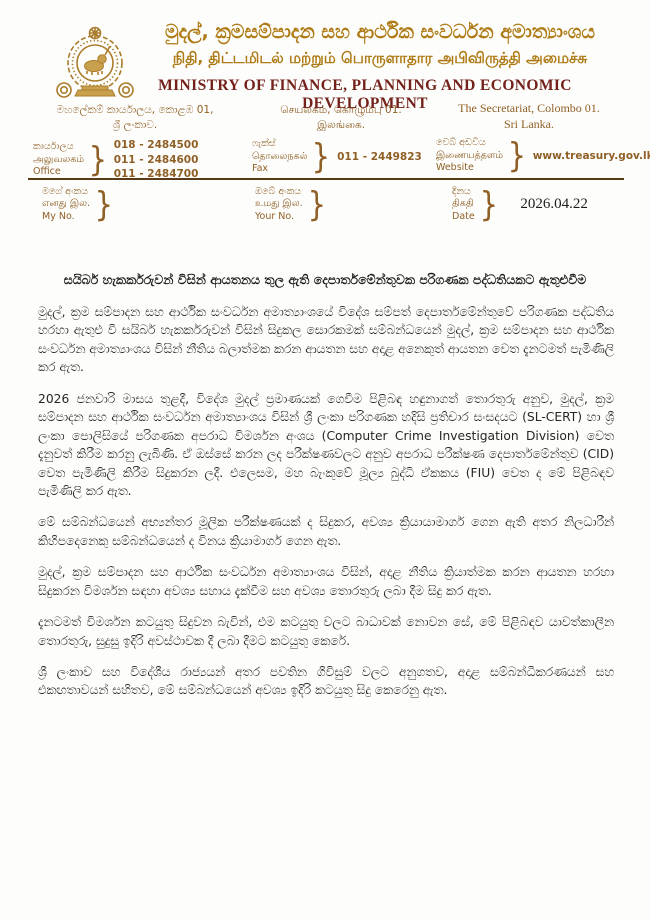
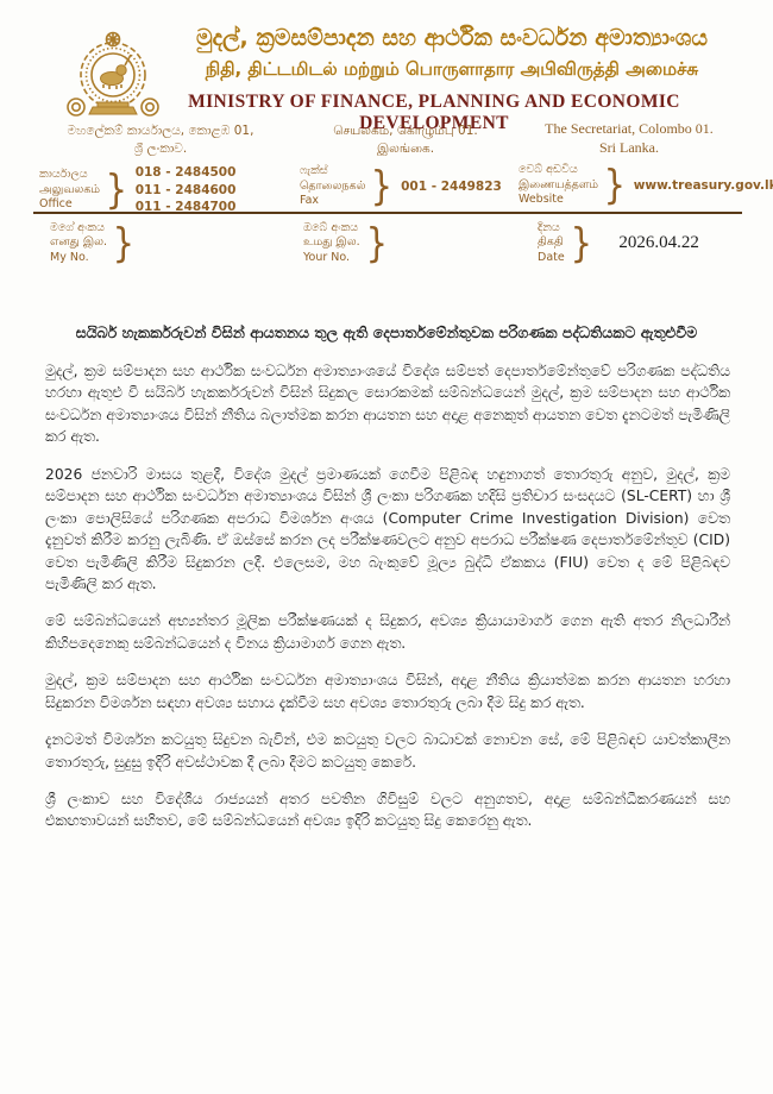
  මුදල්, ක්‍රමසම්පාදන සහ ආර්ථික සංවර්ධන අමාත්‍යාංශය
  நிதி, திட்டமிடல் மற்றும் பொருளாதார அபிவிருத்தி அமைச்சு
  MINISTRY OF FINANCE, PLANNING AND ECONOMIC DEVELOPMENT
  මහලේකම් කාර්යාලය, කොළඹ 01,
  ශ්‍රී ලංකාව.
  කාර්යාලය
  அலுவலகம்
  Office
  }
  018 - 2484500
  011 - 2484600
  011 - 2484700
  செயலகம், கொழும்பு 01.
  இலங்கை.
  ෆැක්ස්
  தொலைநகல்
  Fax
  }
- 011 - 2449823
+ 001 - 2449823
  The Secretariat, Colombo 01.
  Sri Lanka.
  වෙබ් අඩවිය
  இணையத்தளம்
  Website
  }
  www.treasury.gov.l
  මගේ අංකය
  எனது இல.
  My No.
  }
  ඔබේ අංකය
  உமது இல.
  Your No.
  }
  දිනය
  திகதி
  Date
  }
  2026.04.22
  සයිබර් හැකර්කරුවන් විසින් ආයතනය තුල ඇති දෙපාර්තමේන්තුවක පරිගණක පද්ධතියකට ඇතුළුවීම
  මුදල්, ක්‍රම සම්පාදන සහ ආර්ථික සංවර්ධන අමාත්‍යාංශයේ විදේශ සම්පත් දෙපාර්තමේන්තුවේ පරිගණක පද්ධතිය හරහා ඇතුළු වී සයිබර් හැකර්කරුවන් විසින් සිදුකල සොරකමක් සම්බන්ධයෙන් මුදල්, ක්‍රම සම්පාදන සහ ආර්ථික සංවර්ධන අමාත්‍යාංශය විසින් නීතිය බලාත්මක කරන ආයතන සහ අදාළ අනෙකුත් ආයතන වෙත දැනටමත් පැමිණිලි කර ඇත.
  2026 ජනවාරි මාසය තුළදී, විදේශ මුදල් ප්‍රමාණයක් ගෙවීම පිළිබඳ හඳුනාගත් තොරතුරු අනුව, මුදල්, ක්‍රම සම්පාදන සහ ආර්ථික සංවර්ධන අමාත්‍යාංශය විසින් ශ්‍රී ලංකා පරිගණක හදිසි ප්‍රතිචාර සංසදයට (SL-CERT) හා ශ්‍රී ලංකා පොලිසියේ පරිගණක අපරාධ විමර්ශන අංශය (Computer Crime Investigation Division) වෙත දැනුවත් කිරීම කරනු ලැබිණි. ඒ ඔස්සේ කරන ලද පරීක්ෂණවලට අනුව අපරාධ පරීක්ෂණ දෙපාර්තමේන්තුව (CID) වෙත පැමිණිලි කිරීම සිදුකරන ලදී. එලෙසම, මහ බැංකුවේ මූල්‍ය බුද්ධි ඒකකය (FIU) වෙත ද මේ පිළිබඳව පැමිණිලි කර ඇත.
  මේ සම්බන්ධයෙන් අභ්‍යන්තර මූලික පරීක්ෂණයක් ද සිදුකර, අවශ්‍ය ක්‍රියායාමාර්ග ගෙන ඇති අතර නිලධාරීන් කිහිපදෙනෙකු සම්බන්ධයෙන් ද විනය ක්‍රියාමාර්ග ගෙන ඇත.
  මුදල්, ක්‍රම සම්පාදන සහ ආර්ථික සංවර්ධන අමාත්‍යාංශය විසින්, අදාළ නීතිය ක්‍රියාත්මක කරන ආයතන හරහා සිදුකරන විමර්ශන සඳහා අවශ්‍ය සහාය දැක්වීම සහ අවශ්‍ය තොරතුරු ලබා දීම සිදු කර ඇත.
  දැනටමත් විමර්ශන කටයුතු සිදුවන බැවින්, එම කටයුතු වලට බාධාවක් නොවන සේ, මේ පිළිබඳව යාවත්කාලීන තොරතුරු, සුදුසු ඉදිරි අවස්ථාවක දී ලබා දීමට කටයුතු කෙරේ.
  ශ්‍රී ලංකාව සහ විදේශීය රාජ්‍යයන් අතර පවතින ගිවිසුම් වලට අනුගතව, අදාළ සම්බන්ධීකරණයන් සහ එකඟතාවයන් සහිතව, මේ සම්බන්ධයෙන් අවශ්‍ය ඉදිරි කටයුතු සිදු කෙරෙනු ඇත.
